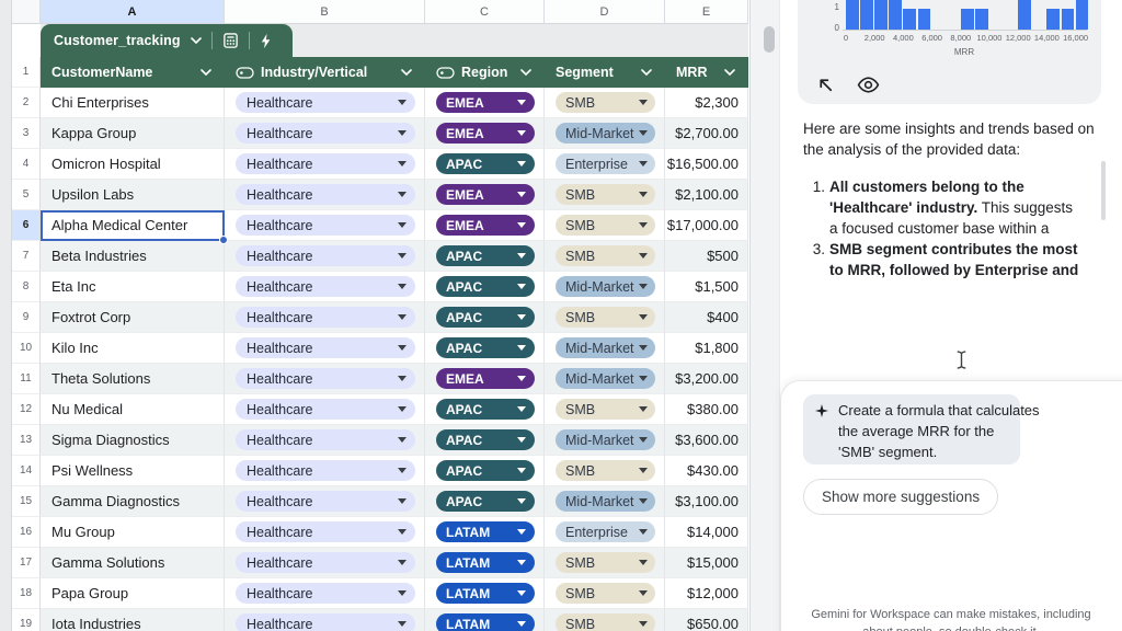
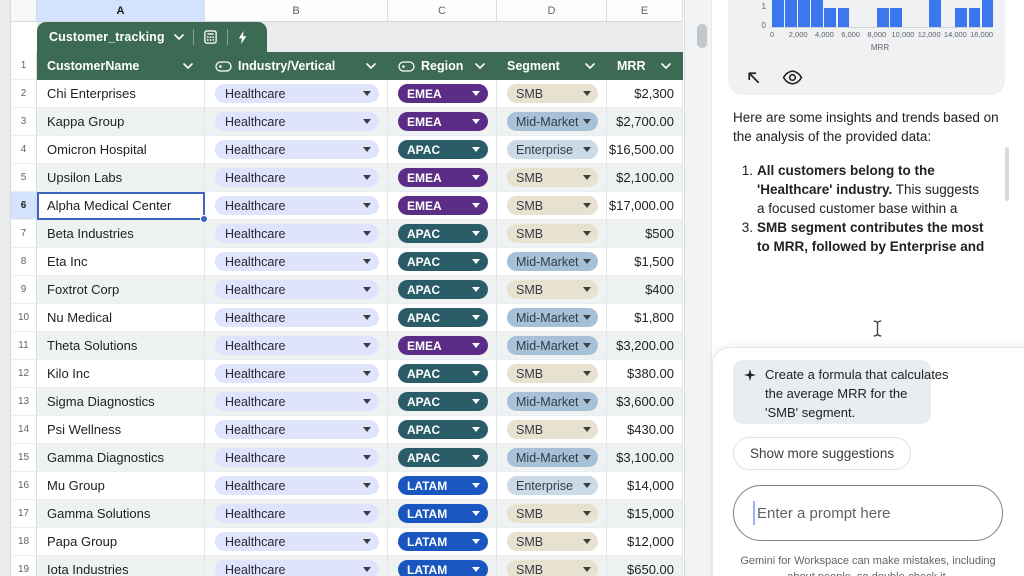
  A
  B
  C
  D
  E
  Customer_tracking
  1
  CustomerName
  Industry/Vertical
  Region
  Segment
  MRR
  2
  Chi Enterprises
  Healthcare
  EMEA
  SMB
  $2,300
  3
  Kappa Group
  Healthcare
  EMEA
  Mid-Market
  $2,700.00
  4
  Omicron Hospital
  Healthcare
  APAC
  Enterprise
  $16,500.00
  5
  Upsilon Labs
  Healthcare
  EMEA
  SMB
  $2,100.00
  6
  Alpha Medical Center
  Healthcare
  EMEA
  SMB
  $17,000.00
  7
  Beta Industries
  Healthcare
  APAC
  SMB
  $500
  8
  Eta Inc
  Healthcare
  APAC
  Mid-Market
  $1,500
  9
  Foxtrot Corp
  Healthcare
  APAC
  SMB
  $400
  10
- Kilo Inc
+ Nu Medical
  Healthcare
  APAC
  Mid-Market
  $1,800
  11
  Theta Solutions
  Healthcare
  EMEA
  Mid-Market
  $3,200.00
  12
- Nu Medical
+ Kilo Inc
  Healthcare
  APAC
  SMB
  $380.00
  13
  Sigma Diagnostics
  Healthcare
  APAC
  Mid-Market
  $3,600.00
  14
  Psi Wellness
  Healthcare
  APAC
  SMB
  $430.00
  15
  Gamma Diagnostics
  Healthcare
  APAC
  Mid-Market
  $3,100.00
  16
  Mu Group
  Healthcare
  LATAM
  Enterprise
  $14,000
  17
  Gamma Solutions
  Healthcare
  LATAM
  SMB
  $15,000
  18
  Papa Group
  Healthcare
  LATAM
  SMB
  $12,000
  19
  Iota Industries
  Healthcare
  LATAM
  SMB
  $650.00
  1
  0
  0
  2,000
  4,000
  6,000
  8,000
  10,000
  12,000
  14,000
  16,000
  MRR
  Here are some insights and trends based on
  the analysis of the provided data:
  1.
  All customers belong to the
  'Healthcare' industry. This suggests
  a focused customer base within a
  3.
  SMB segment contributes the most
  to MRR, followed by Enterprise and
  Create a formula that calculates
  the average MRR for the
  'SMB' segment.
  Show more suggestions
+ Enter a prompt here
  Gemini for Workspace can make mistakes, including
